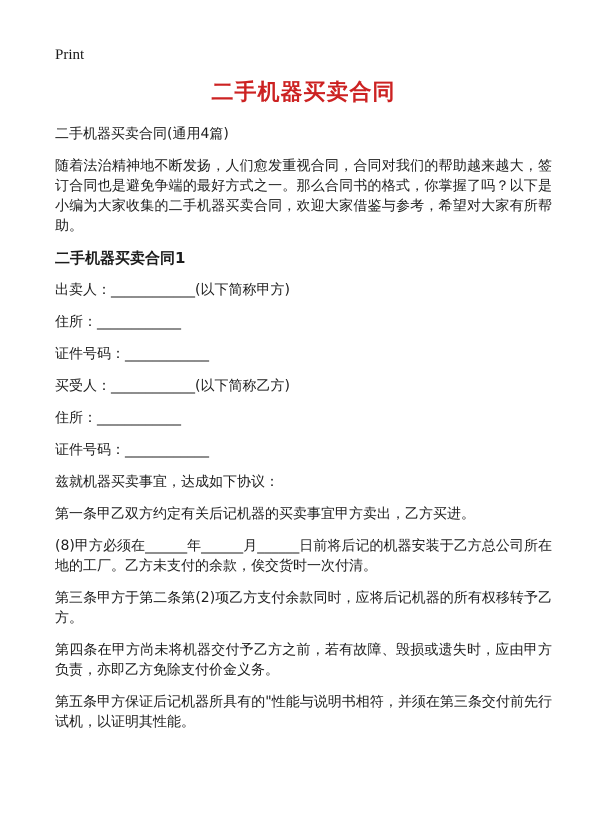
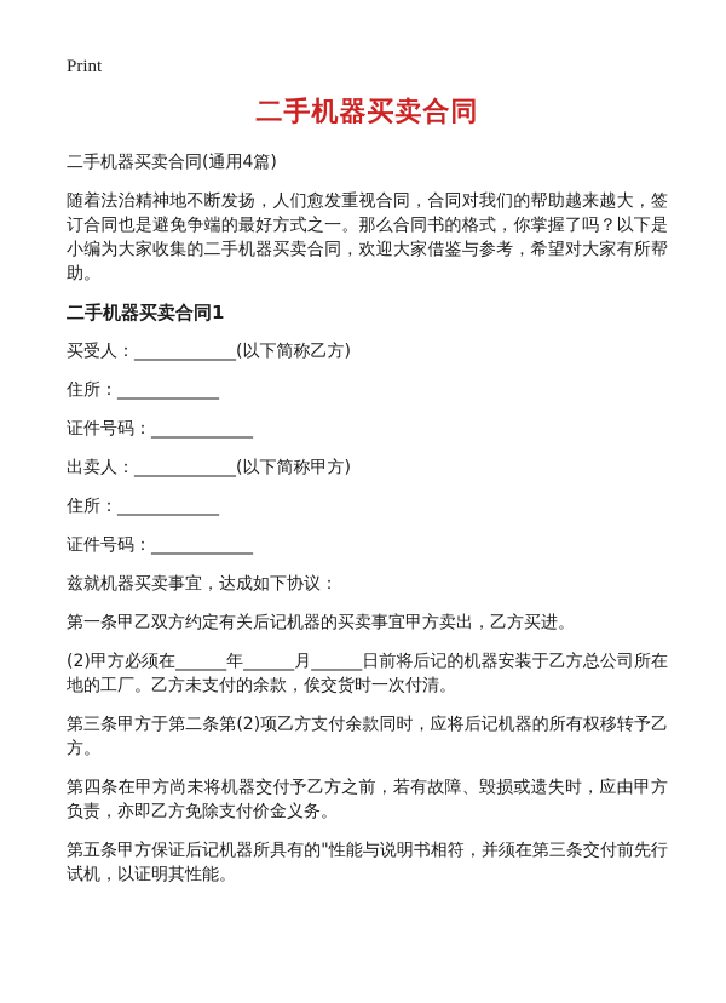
  Print
  二手机器买卖合同
  二手机器买卖合同(通用4篇)
  随着法治精神地不断发扬，人们愈发重视合同，合同对我们的帮助越来越大，签订合同也是避免争端的最好方式之一。那么合同书的格式，你掌握了吗？以下是小编为大家收集的二手机器买卖合同，欢迎大家借鉴与参考，希望对大家有所帮助。
  二手机器买卖合同1
- 出卖人：____________(以下简称甲方)
+ 买受人：____________(以下简称乙方)
  住所：____________
  证件号码：____________
- 买受人：____________(以下简称乙方)
+ 出卖人：____________(以下简称甲方)
  住所：____________
  证件号码：____________
  兹就机器买卖事宜，达成如下协议：
  第一条甲乙双方约定有关后记机器的买卖事宜甲方卖出，乙方买进。
- (8)甲方必须在______年______月______日前将后记的机器安装于乙方总公司所在地的工厂。乙方未支付的余款，俟交货时一次付清。
+ (2)甲方必须在______年______月______日前将后记的机器安装于乙方总公司所在地的工厂。乙方未支付的余款，俟交货时一次付清。
  第三条甲方于第二条第(2)项乙方支付余款同时，应将后记机器的所有权移转予乙方。
  第四条在甲方尚未将机器交付予乙方之前，若有故障、毁损或遗失时，应由甲方负责，亦即乙方免除支付价金义务。
  第五条甲方保证后记机器所具有的"性能与说明书相符，并须在第三条交付前先行试机，以证明其性能。
